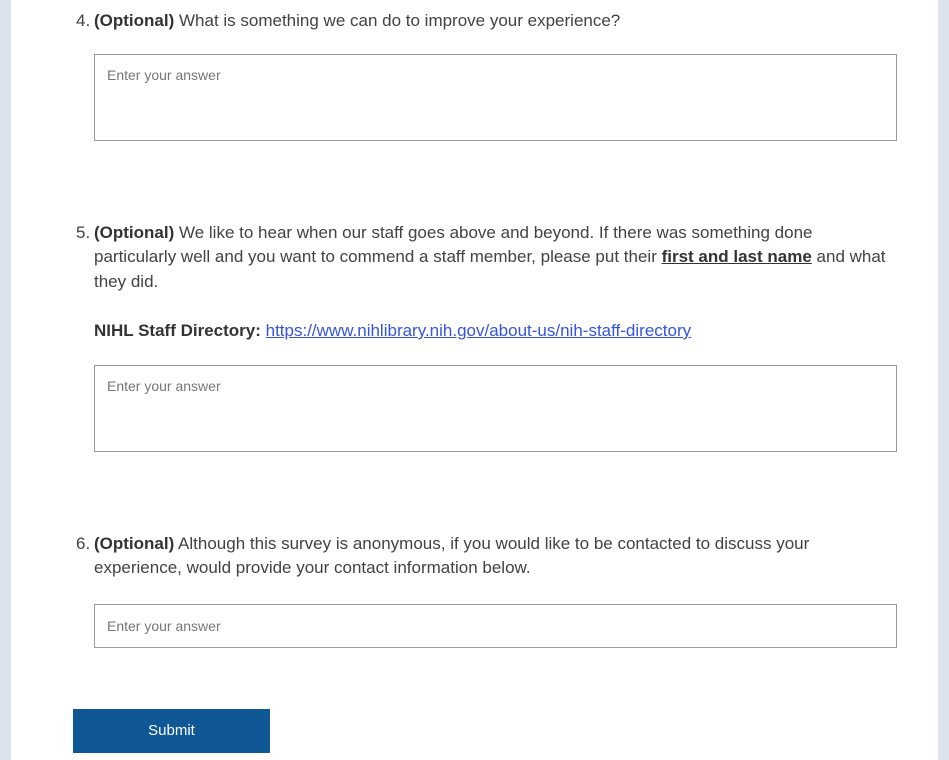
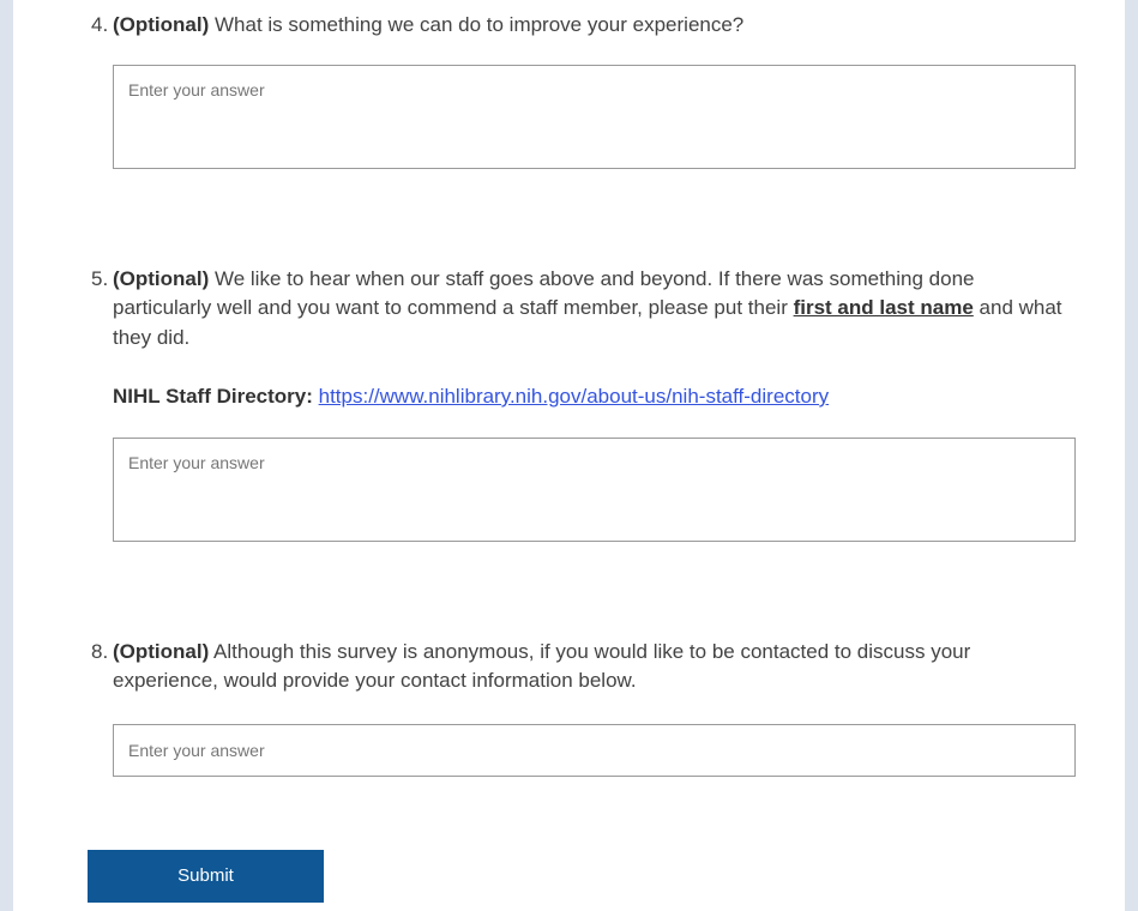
  4.
  (Optional) What is something we can do to improve your experience?
  Enter your answer
  5.
  (Optional) We like to hear when our staff goes above and beyond. If there was something done particularly well and you want to commend a staff member, please put their first and last name and what they did.
  NIHL Staff Directory: https://www.nihlibrary.nih.gov/about-us/nih-staff-directory
  Enter your answer
- 6.
+ 8.
  (Optional) Although this survey is anonymous, if you would like to be contacted to discuss your experience, would provide your contact information below.
  Enter your answer
  Submit
